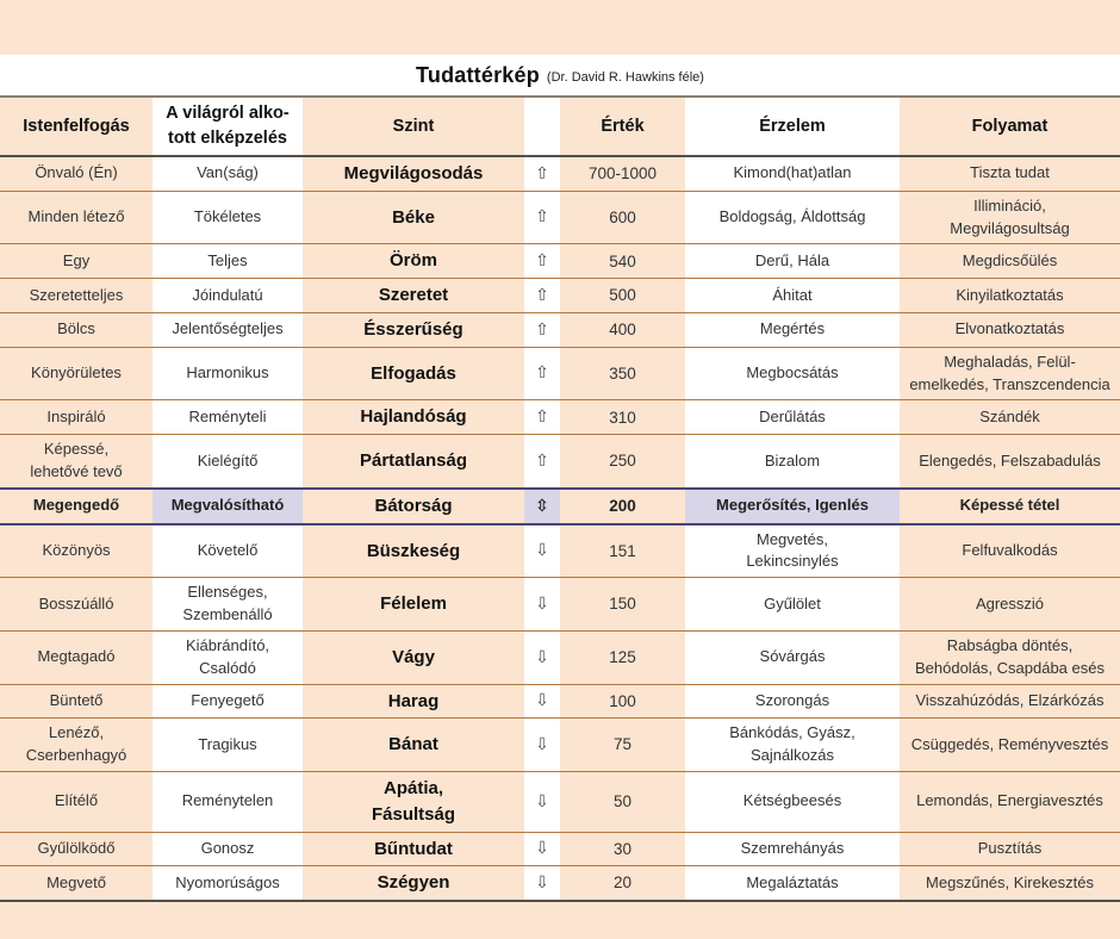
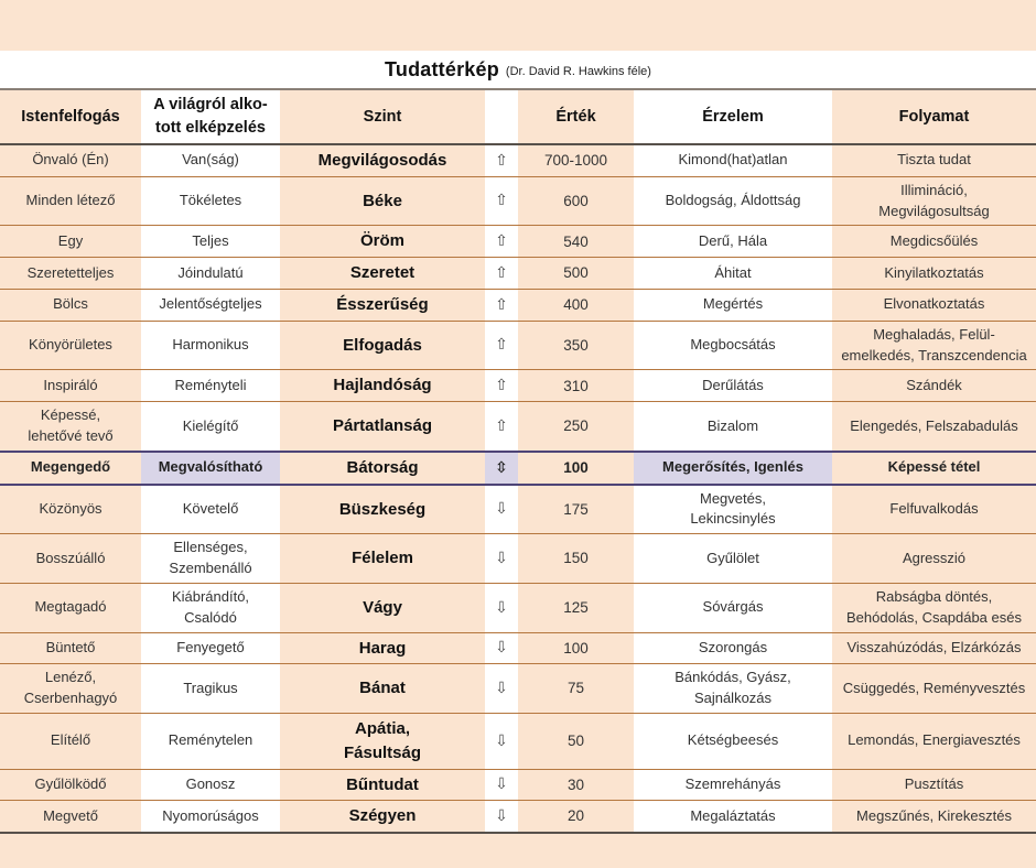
  Tudattérkép
  (Dr. David R. Hawkins féle)
  Istenfelfogás	A világról alko- tott elképzelés	Szint		Érték	Érzelem	Folyamat
  Önvaló (Én)	Van(ság)	Megvilágosodás	⇧	700-1000	Kimond(hat)atlan	Tiszta tudat
  Minden létező	Tökéletes	Béke	⇧	600	Boldogság, Áldottság	Illimináció, Megvilágosultság
  Egy	Teljes	Öröm	⇧	540	Derű, Hála	Megdicsőülés
  Szeretetteljes	Jóindulatú	Szeretet	⇧	500	Áhitat	Kinyilatkoztatás
  Bölcs	Jelentőségteljes	Ésszerűség	⇧	400	Megértés	Elvonatkoztatás
  Könyörületes	Harmonikus	Elfogadás	⇧	350	Megbocsátás	Meghaladás, Felül- emelkedés, Transzcendencia
  Inspiráló	Reményteli	Hajlandóság	⇧	310	Derűlátás	Szándék
  Képessé, lehetővé tevő	Kielégítő	Pártatlanság	⇧	250	Bizalom	Elengedés, Felszabadulás
- Megengedő	Megvalósítható	Bátorság	⇳	200	Megerősítés, Igenlés	Képessé tétel
+ Megengedő	Megvalósítható	Bátorság	⇳	100	Megerősítés, Igenlés	Képessé tétel
- Közönyös	Követelő	Büszkeség	⇩	151	Megvetés, Lekincsinylés	Felfuvalkodás
+ Közönyös	Követelő	Büszkeség	⇩	175	Megvetés, Lekincsinylés	Felfuvalkodás
  Bosszúálló	Ellenséges, Szembenálló	Félelem	⇩	150	Gyűlölet	Agresszió
  Megtagadó	Kiábrándító, Csalódó	Vágy	⇩	125	Sóvárgás	Rabságba döntés, Behódolás, Csapdába esés
  Büntető	Fenyegető	Harag	⇩	100	Szorongás	Visszahúzódás, Elzárkózás
  Lenéző, Cserbenhagyó	Tragikus	Bánat	⇩	75	Bánkódás, Gyász, Sajnálkozás	Csüggedés, Reményvesztés
  Elítélő	Reménytelen	Apátia, Fásultság	⇩	50	Kétségbeesés	Lemondás, Energiavesztés
  Gyűlölködő	Gonosz	Bűntudat	⇩	30	Szemrehányás	Pusztítás
  Megvető	Nyomorúságos	Szégyen	⇩	20	Megaláztatás	Megszűnés, Kirekesztés
